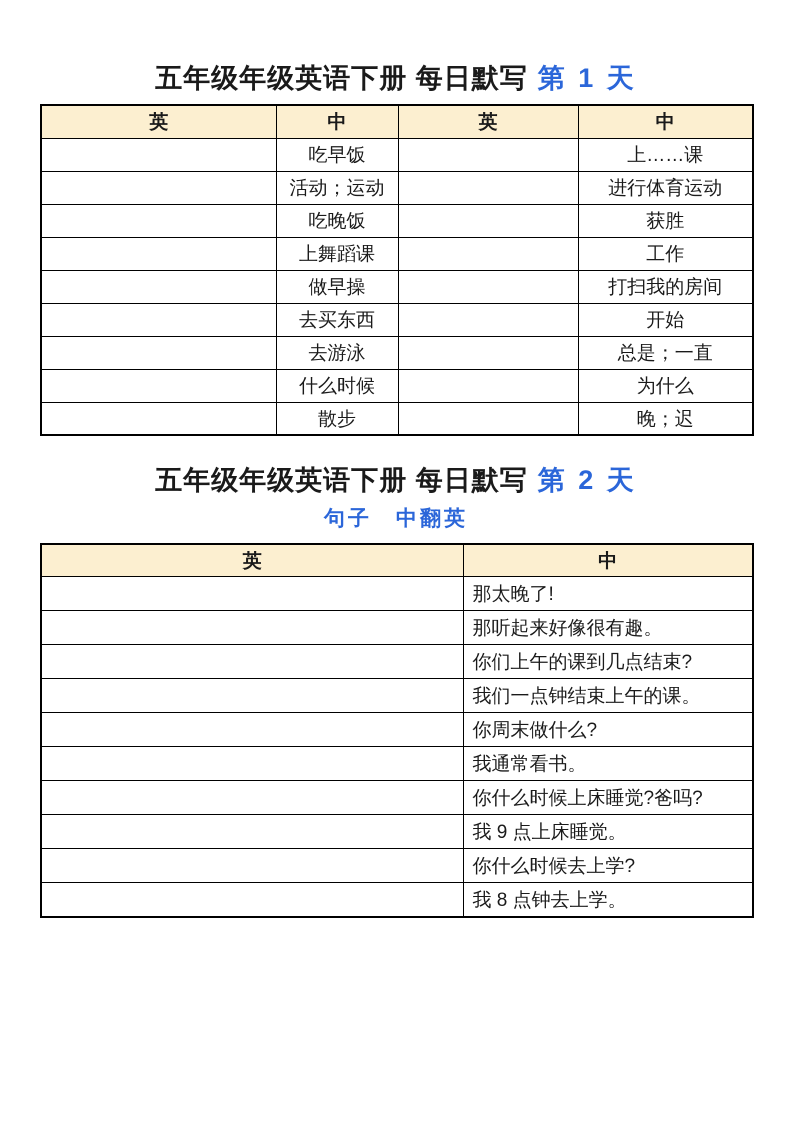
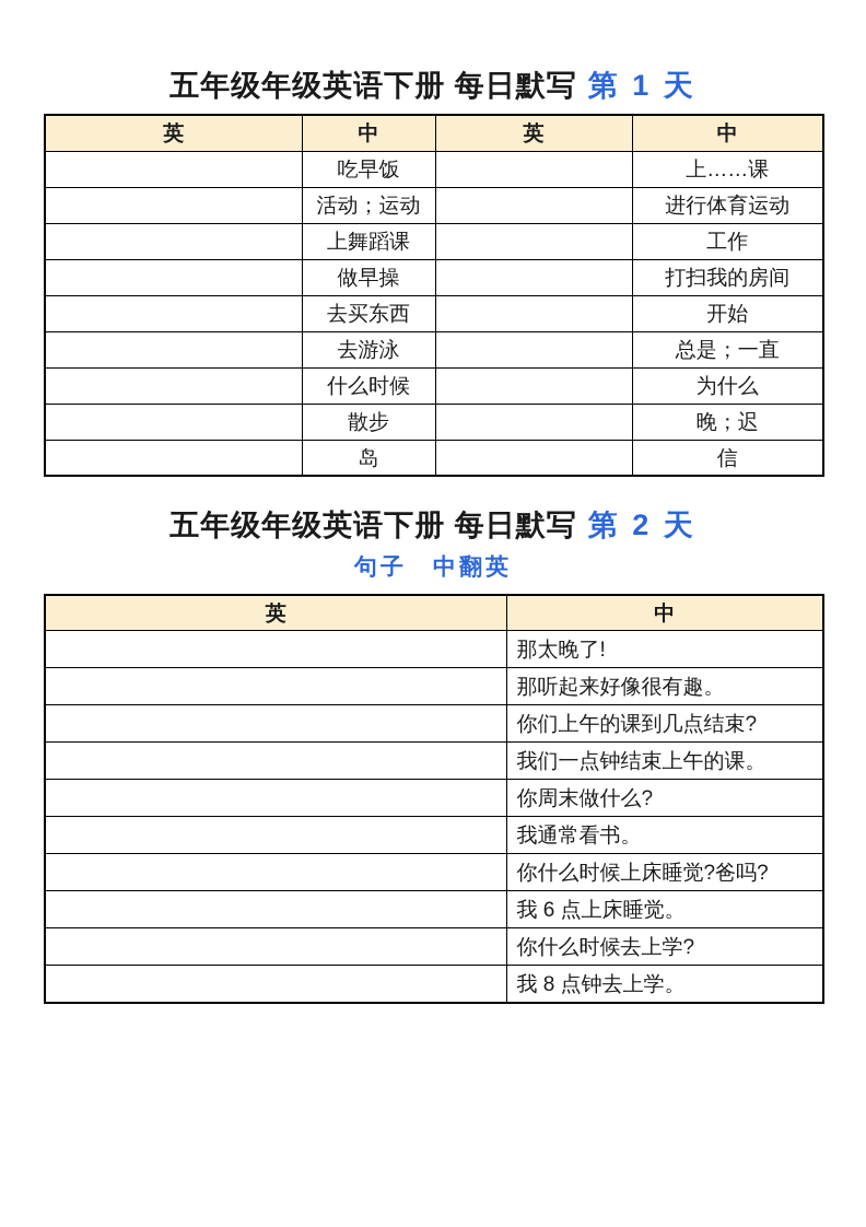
  五年级年级英语下册 每日默写 第 1 天
  英	中	英	中
  	吃早饭		上……课
  	活动；运动		进行体育运动
- 	吃晚饭		获胜
  	上舞蹈课		工作
  	做早操		打扫我的房间
  	去买东西		开始
  	去游泳		总是；一直
  	什么时候		为什么
  	散步		晚；迟
+ 	岛		信
  五年级年级英语下册 每日默写 第 2 天
  句子 中翻英
  英	中
  	那太晚了!
  	那听起来好像很有趣。
  	你们上午的课到几点结束?
  	我们一点钟结束上午的课。
  	你周末做什么?
  	我通常看书。
  	你什么时候上床睡觉?爸吗?
- 	我 9 点上床睡觉。
+ 	我 6 点上床睡觉。
  	你什么时候去上学?
  	我 8 点钟去上学。
